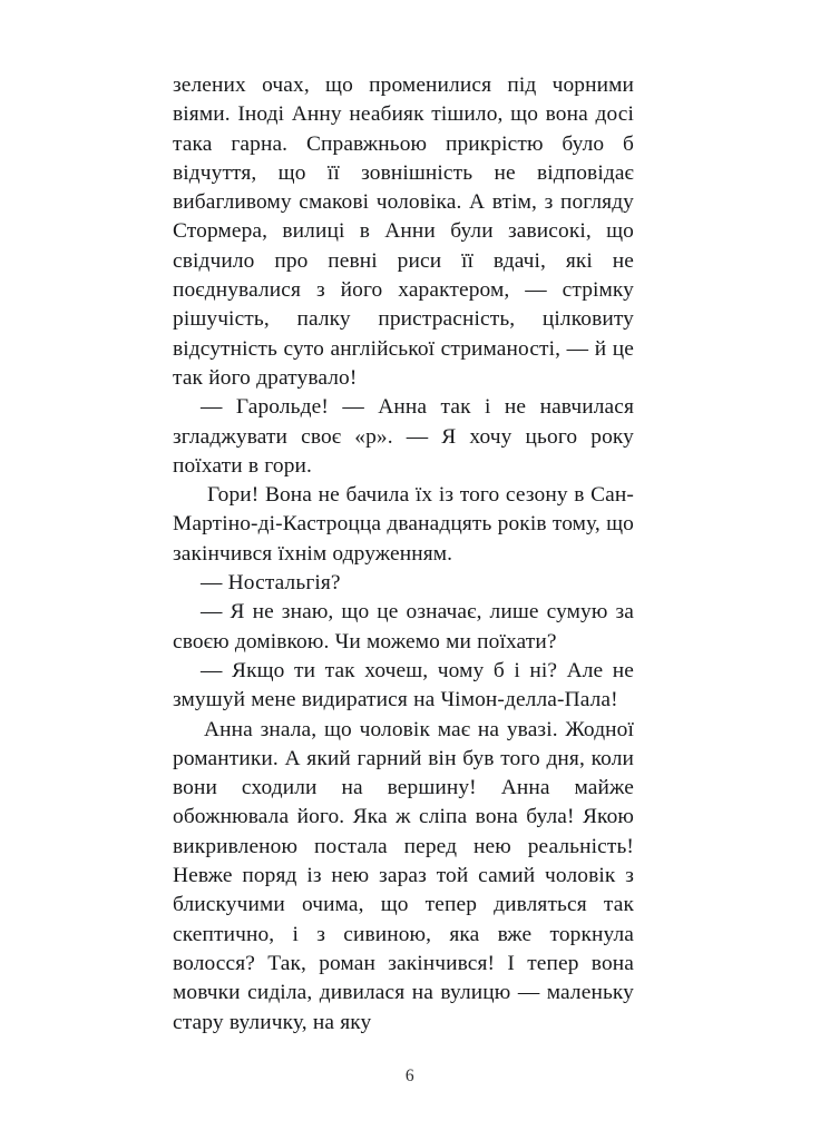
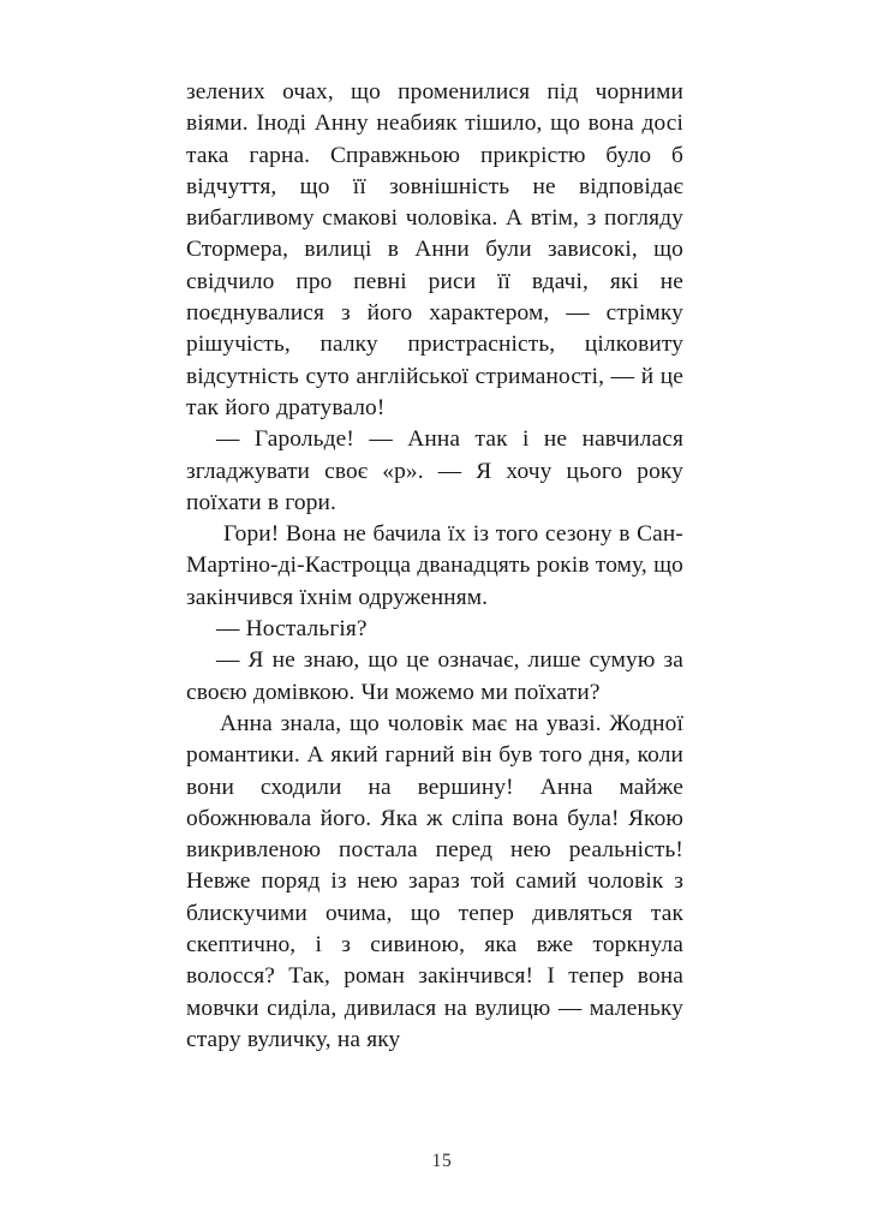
  зелених очах, що променилися під чорними віями. Іноді Анну неабияк тішило, що вона досі така гарна. Справжньою прикрістю було б відчуття, що її зовнішність не відповідає вибагливому смакові чоловіка. А втім, з погляду Стормера, вилиці в Анни були зависокі, що свідчило про певні риси її вдачі, які не поєднувалися з його характером, — стрімку рішучість, палку пристрасність, цілковиту відсутність суто англійської стриманості, — й це так його дратувало!
  — Гарольде! — Анна так і не навчилася згладжувати своє «р». — Я хочу цього року поїхати в гори.
  Гори! Вона не бачила їх із того сезону в Сан-Мартіно-ді-Кастроцца дванадцять років тому, що закінчився їхнім одруженням.
  — Ностальгія?
  — Я не знаю, що це означає, лише сумую за своєю домівкою. Чи можемо ми поїхати?
- — Якщо ти так хочеш, чому б і ні? Але не змушуй мене видиратися на Чімон-делла-Пала!
  Анна знала, що чоловік має на увазі. Жодної романтики. А який гарний він був того дня, коли вони сходили на вершину! Анна майже обожнювала його. Яка ж сліпа вона була! Якою викривленою постала перед нею реальність! Невже поряд із нею зараз той самий чоловік з блискучими очима, що тепер дивляться так скептично, і з сивиною, яка вже торкнула волосся? Так, роман закінчився! І тепер вона мовчки сиділа, дивилася на вулицю — маленьку стару вуличку, на яку
- 6
+ 15
